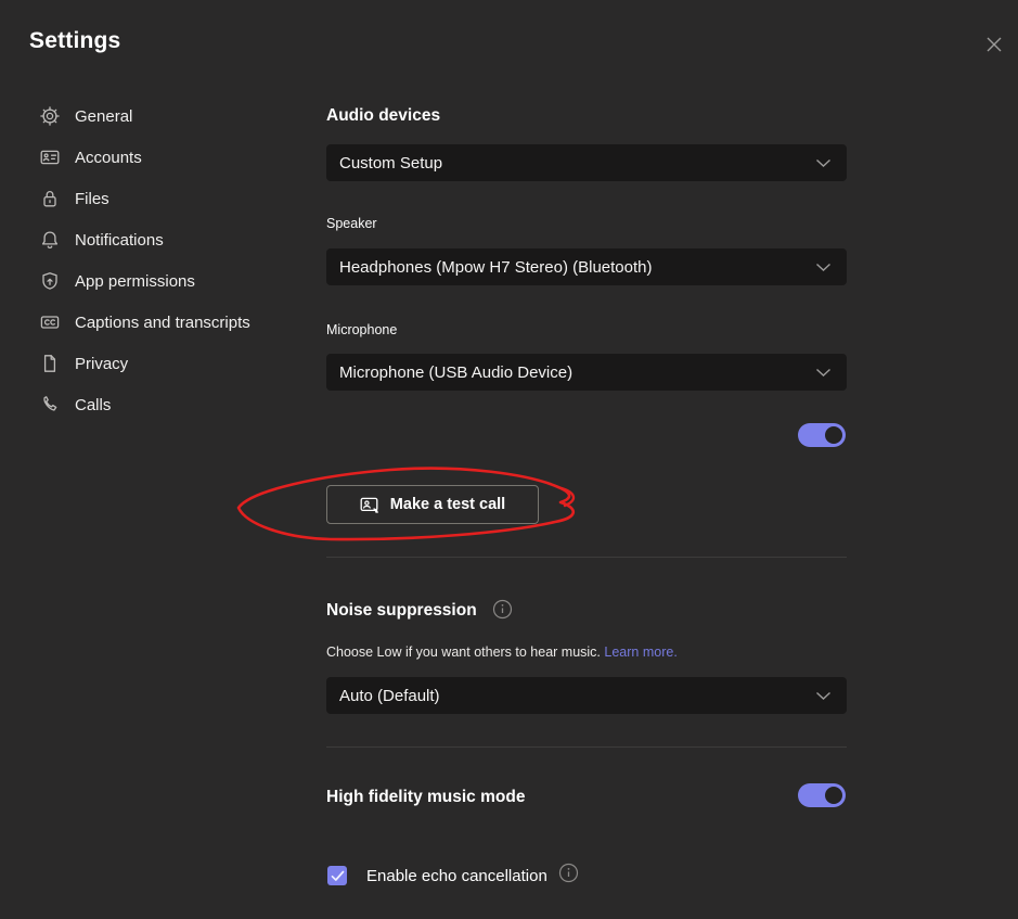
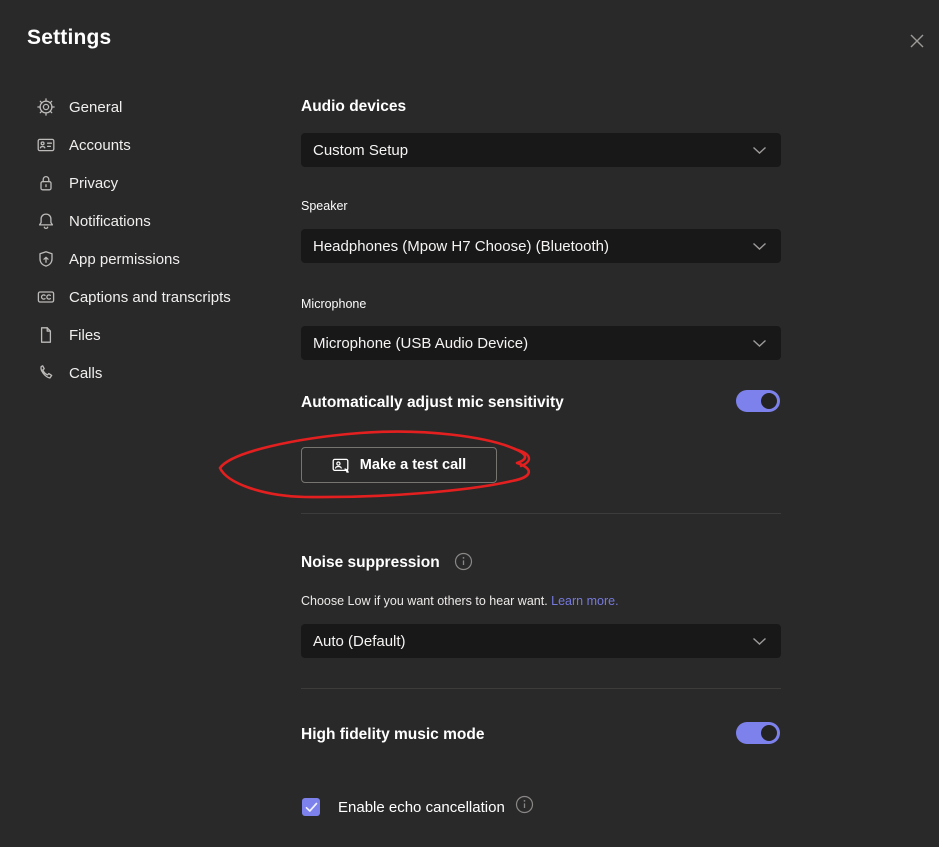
  Settings
  General
  Accounts
- Files
+ Privacy
  Notifications
  App permissions
  Captions and transcripts
- Privacy
+ Files
  Calls
  Audio devices
  Custom Setup
  Speaker
- Headphones (Mpow H7 Stereo) (Bluetooth)
+ Headphones (Mpow H7 Choose) (Bluetooth)
  Microphone
  Microphone (USB Audio Device)
+ Automatically adjust mic sensitivity
  Make a test call
  Noise suppression
- Choose Low if you want others to hear music. Learn more.
+ Choose Low if you want others to hear want. Learn more.
  Auto (Default)
  High fidelity music mode
  Enable echo cancellation
